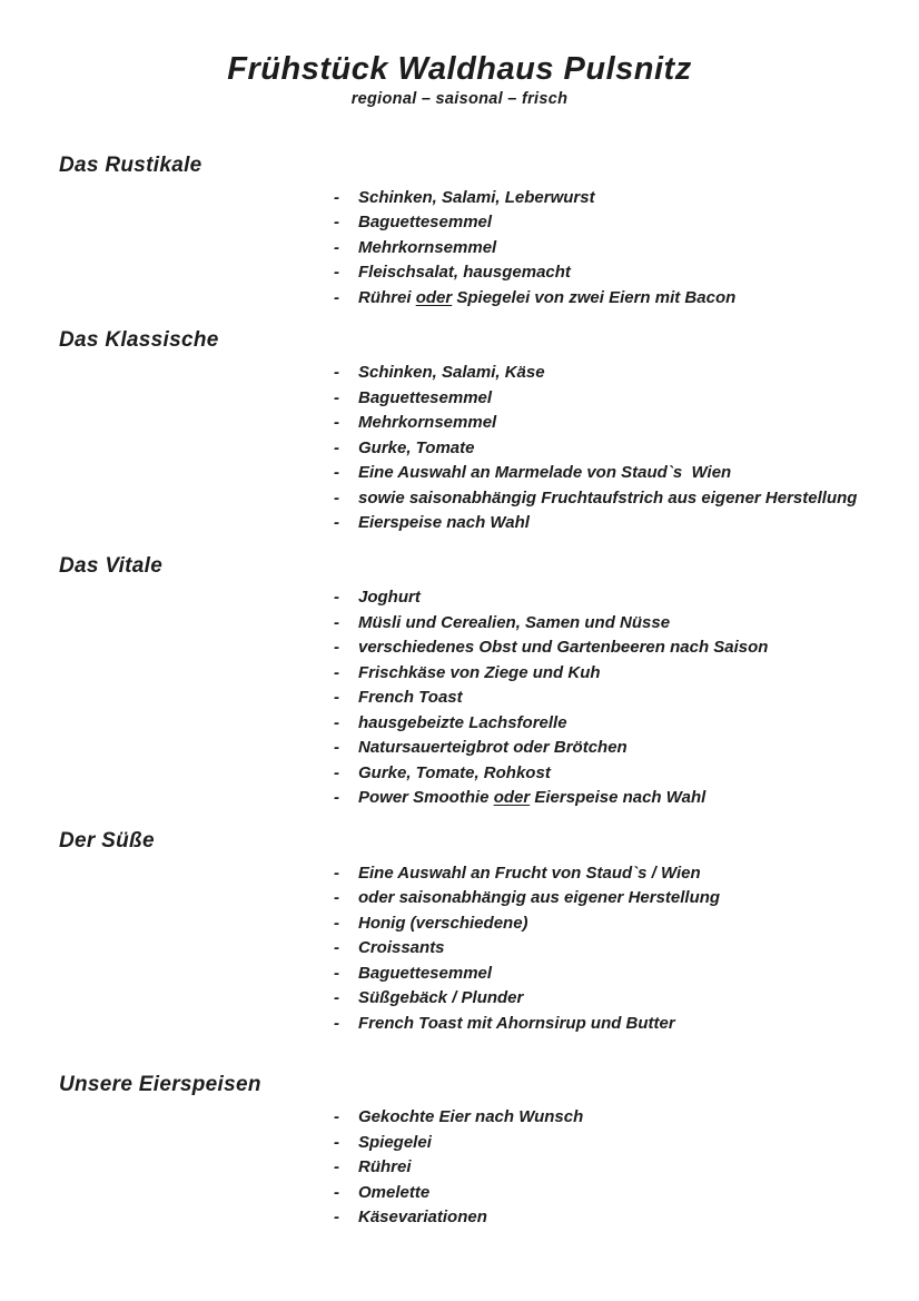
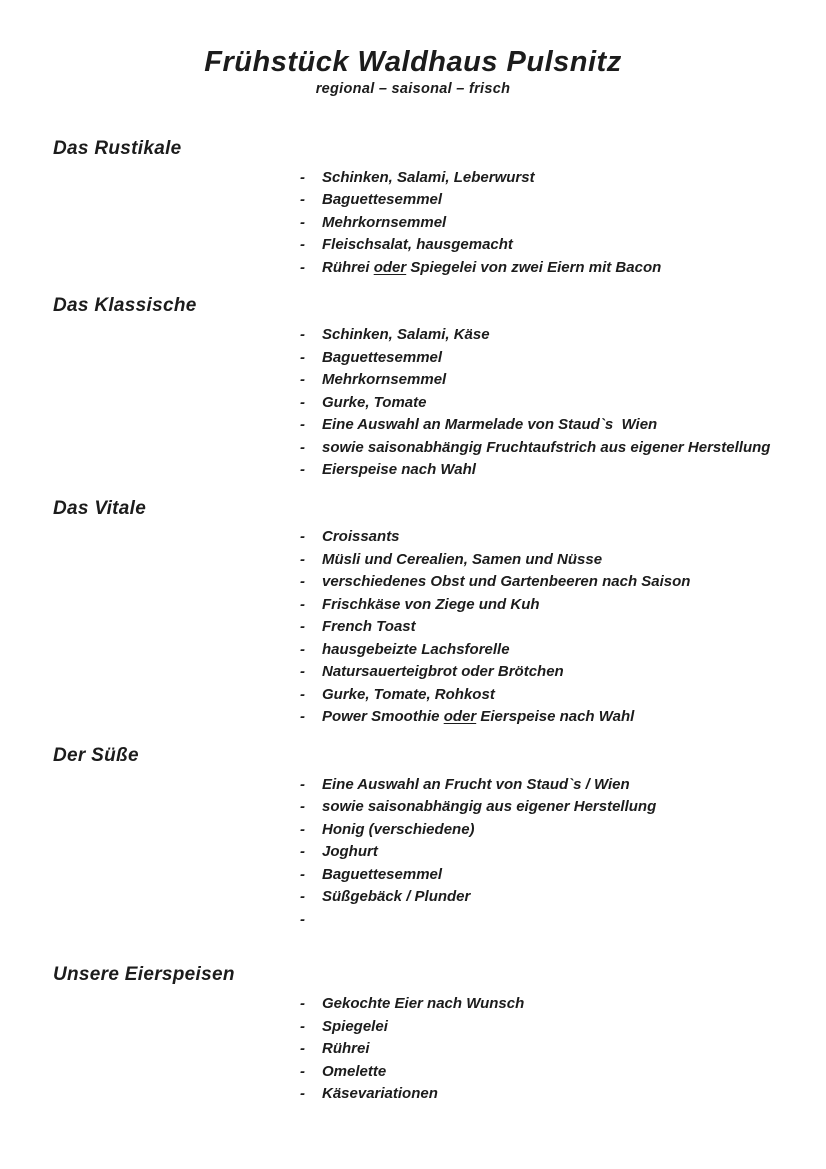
  Frühstück Waldhaus Pulsnitz
  regional – saisonal – frisch
  Das Rustikale
  -
  Schinken, Salami, Leberwurst
  -
  Baguettesemmel
  -
  Mehrkornsemmel
  -
  Fleischsalat, hausgemacht
  -
  Rührei oder Spiegelei von zwei Eiern mit Bacon
  Das Klassische
  -
  Schinken, Salami, Käse
  -
  Baguettesemmel
  -
  Mehrkornsemmel
  -
  Gurke, Tomate
  -
  Eine Auswahl an Marmelade von Staud`s Wien
  -
  sowie saisonabhängig Fruchtaufstrich aus eigener Herstellung
  -
  Eierspeise nach Wahl
  Das Vitale
  -
- Joghurt
+ Croissants
  -
  Müsli und Cerealien, Samen und Nüsse
  -
  verschiedenes Obst und Gartenbeeren nach Saison
  -
  Frischkäse von Ziege und Kuh
  -
  French Toast
  -
  hausgebeizte Lachsforelle
  -
  Natursauerteigbrot oder Brötchen
  -
  Gurke, Tomate, Rohkost
  -
  Power Smoothie oder Eierspeise nach Wahl
  Der Süße
  -
  Eine Auswahl an Frucht von Staud`s / Wien
  -
- oder saisonabhängig aus eigener Herstellung
+ sowie saisonabhängig aus eigener Herstellung
  -
  Honig (verschiedene)
  -
- Croissants
+ Joghurt
  -
  Baguettesemmel
  -
  Süßgebäck / Plunder
  -
- French Toast mit Ahornsirup und Butter
  Unsere Eierspeisen
  -
  Gekochte Eier nach Wunsch
  -
  Spiegelei
  -
  Rührei
  -
  Omelette
  -
  Käsevariationen
